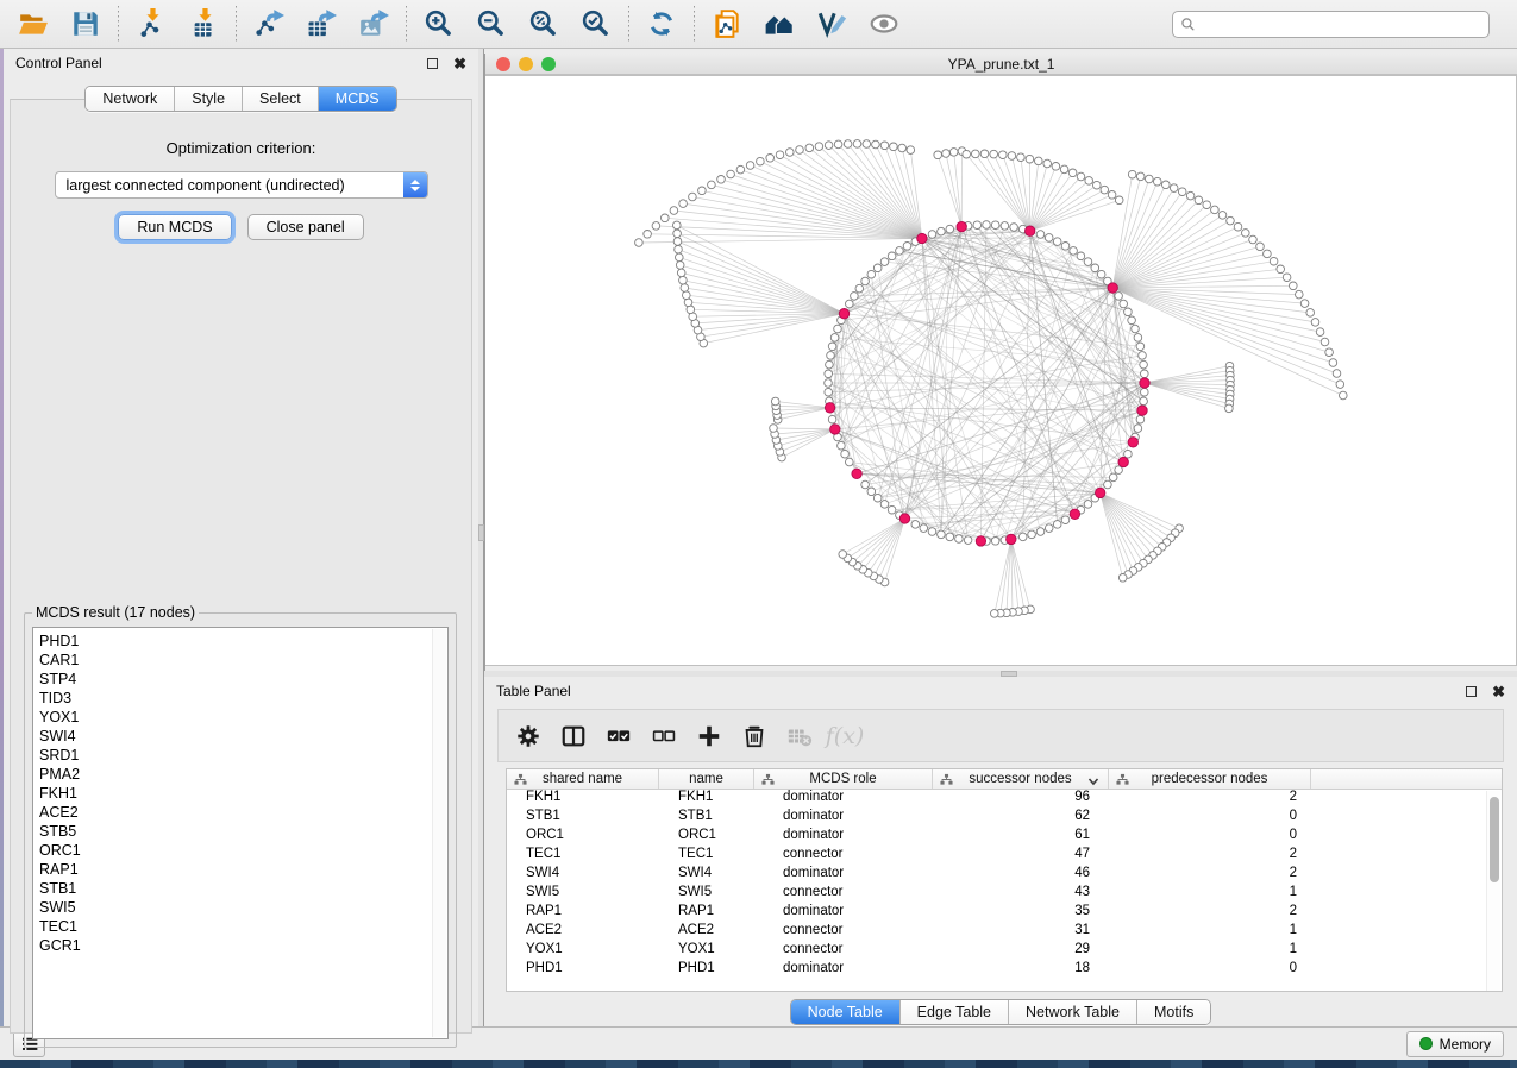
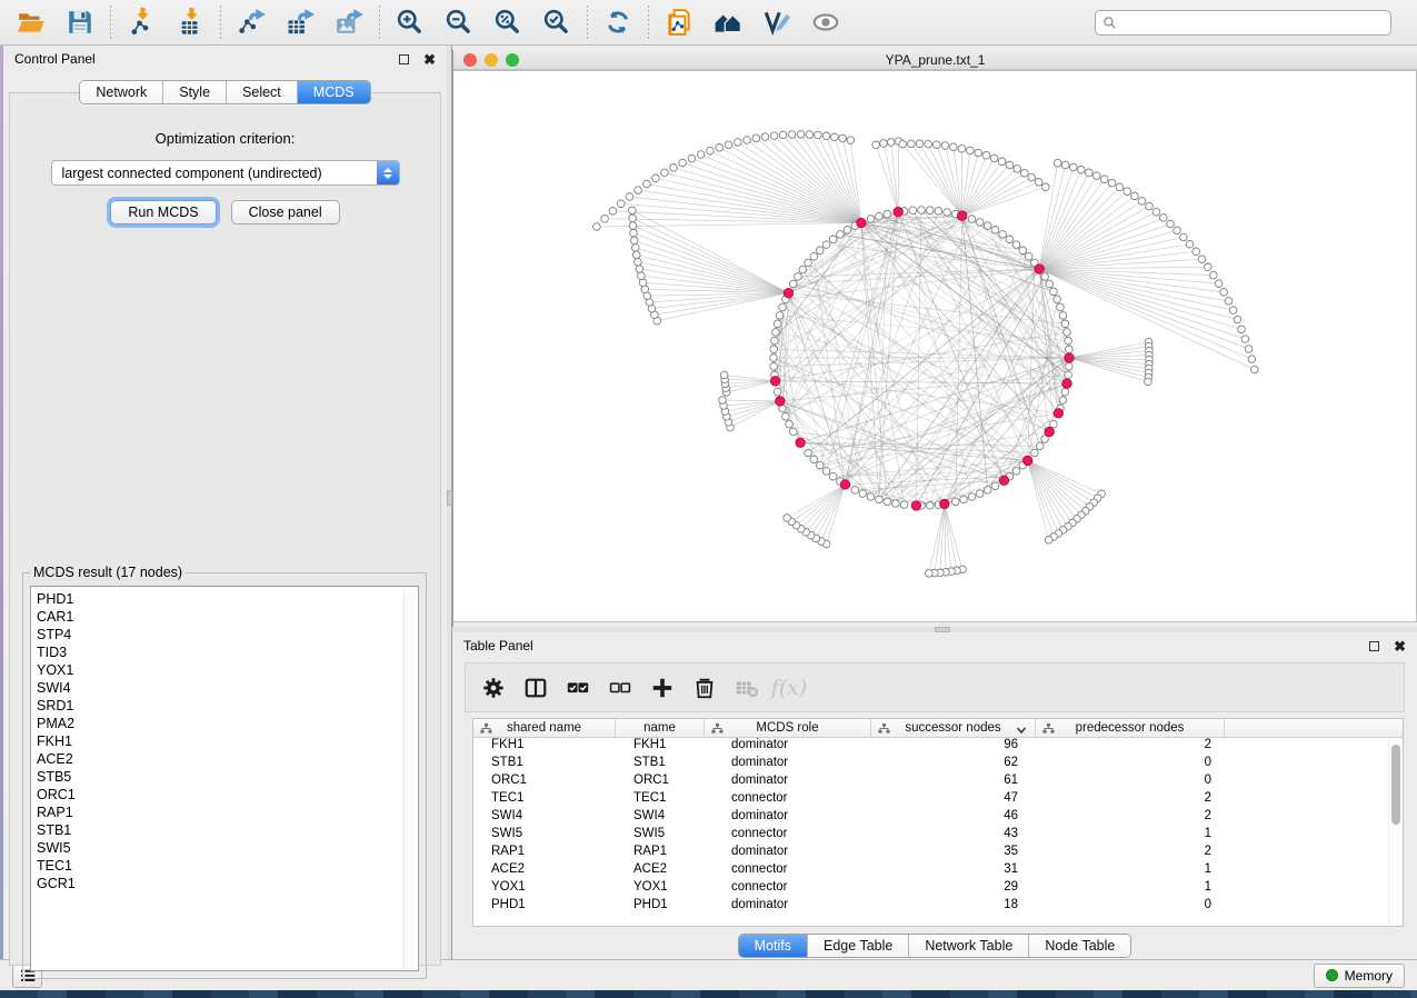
  Control Panel
  ✖
  Network
  Style
  Select
  MCDS
  Optimization criterion:
  largest connected component (undirected)
  Run MCDS
  Close panel
  MCDS result (17 nodes)
  PHD1
  CAR1
  STP4
  TID3
  YOX1
  SWI4
  SRD1
  PMA2
  FKH1
  ACE2
  STB5
  ORC1
  RAP1
  STB1
  SWI5
  TEC1
  GCR1
  YPA_prune.txt_1
  Table Panel
  ✖
  f(x)
  shared name
  name
  MCDS role
  successor nodes
  predecessor nodes
  FKH1
  FKH1
  dominator
  96
  2
  STB1
  STB1
  dominator
  62
  0
  ORC1
  ORC1
  dominator
  61
  0
  TEC1
  TEC1
  connector
  47
  2
  SWI4
  SWI4
  dominator
  46
  2
  SWI5
  SWI5
  connector
  43
  1
  RAP1
  RAP1
  dominator
  35
  2
  ACE2
  ACE2
  connector
  31
  1
  YOX1
  YOX1
  connector
  29
  1
  PHD1
  PHD1
  dominator
  18
  0
- Node Table
+ Motifs
  Edge Table
  Network Table
- Motifs
+ Node Table
  Memory
